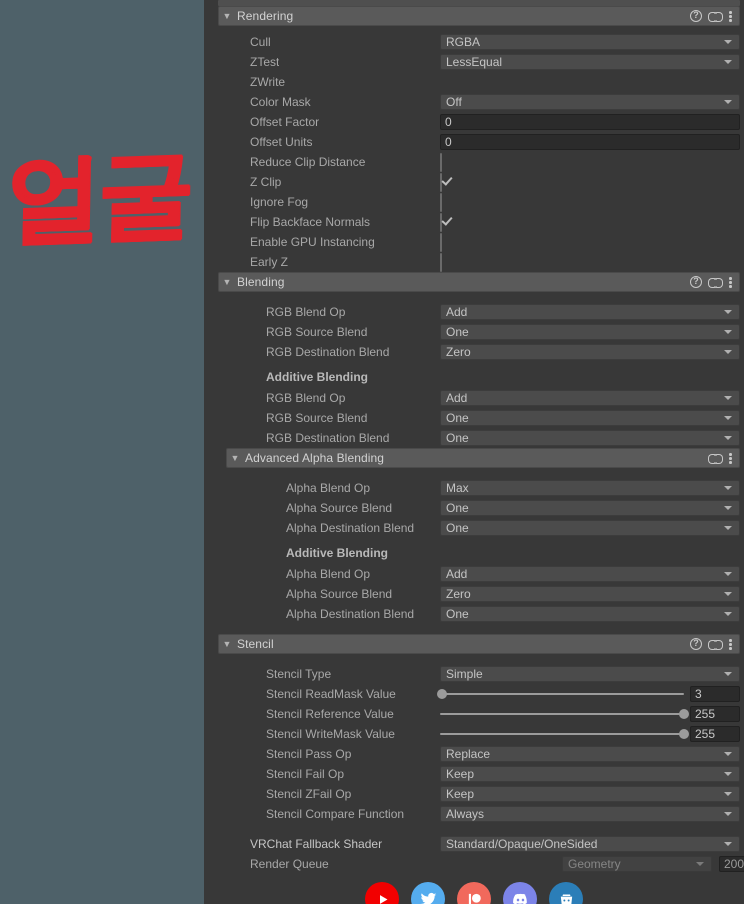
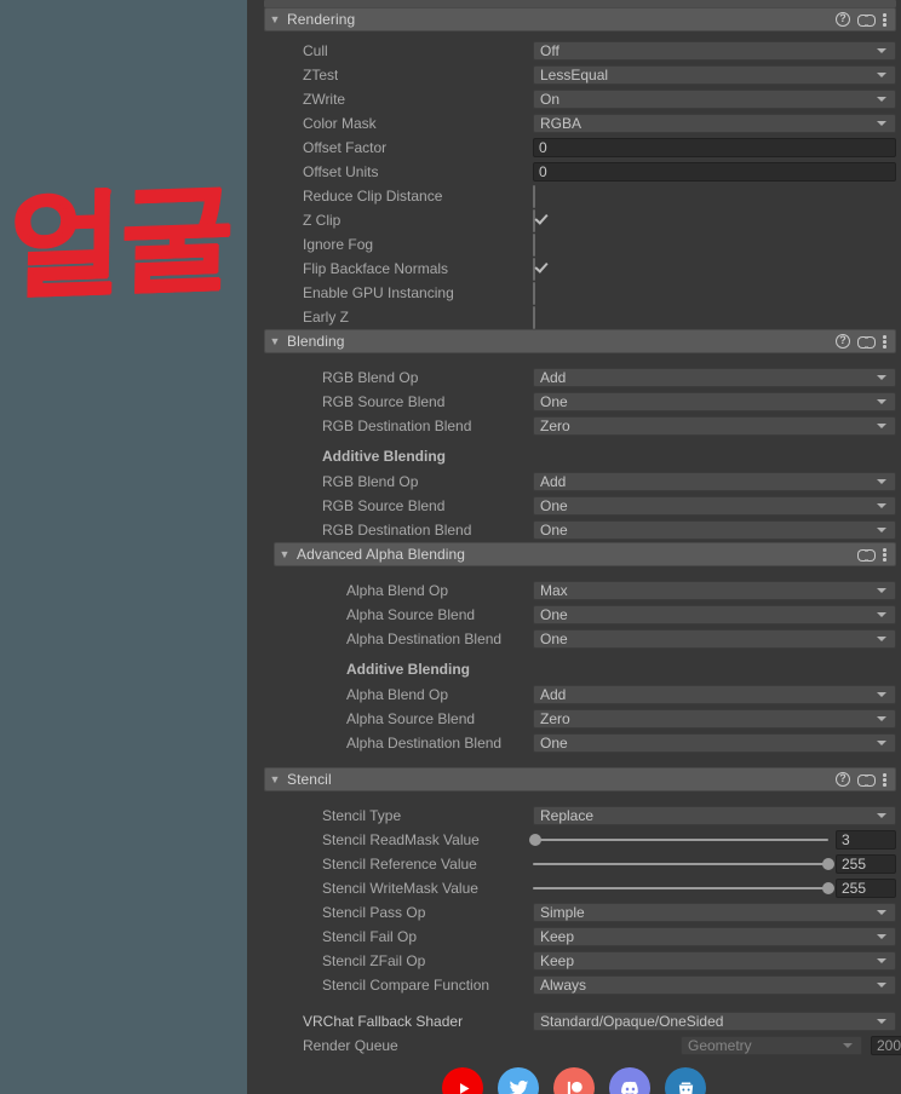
  ▼
  Rendering
  ?
  Cull
- RGBA
+ Off
  ZTest
  LessEqual
  ZWrite
+ On
  Color Mask
- Off
+ RGBA
  Offset Factor
  0
  Offset Units
  0
  Reduce Clip Distance
  Z Clip
  Ignore Fog
  Flip Backface Normals
  Enable GPU Instancing
  Early Z
  ▼
  Blending
  ?
  RGB Blend Op
  Add
  RGB Source Blend
  One
  RGB Destination Blend
  Zero
  Additive Blending
  RGB Blend Op
  Add
  RGB Source Blend
  One
  RGB Destination Blend
  One
  ▼
  Advanced Alpha Blending
  Alpha Blend Op
  Max
  Alpha Source Blend
  One
  Alpha Destination Blend
  One
  Additive Blending
  Alpha Blend Op
  Add
  Alpha Source Blend
  Zero
  Alpha Destination Blend
  One
  ▼
  Stencil
  ?
  Stencil Type
- Simple
+ Replace
  Stencil ReadMask Value
  3
  Stencil Reference Value
  255
  Stencil WriteMask Value
  255
  Stencil Pass Op
- Replace
+ Simple
  Stencil Fail Op
  Keep
  Stencil ZFail Op
  Keep
  Stencil Compare Function
  Always
  VRChat Fallback Shader
  Standard/Opaque/OneSided
  Render Queue
  Geometry
  200
